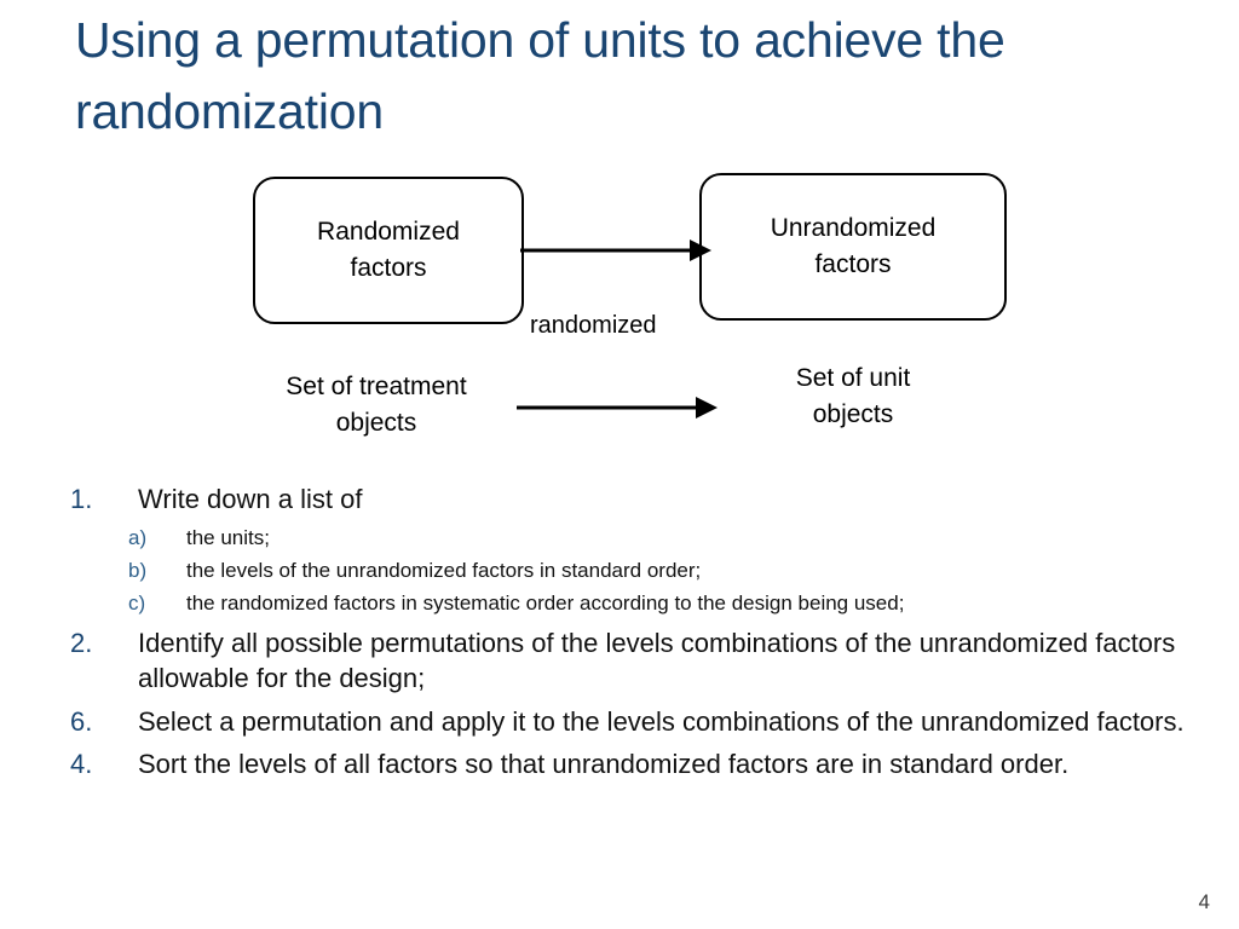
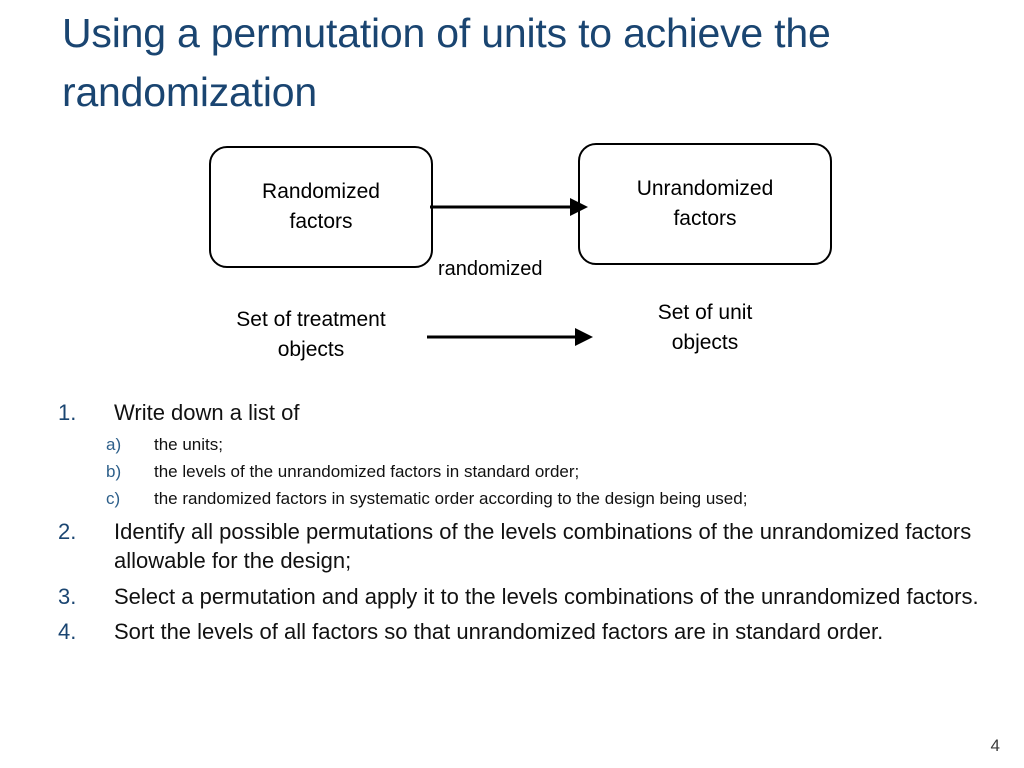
  Using a permutation of units to achieve the randomization
  Randomized
  factors
  Unrandomized
  factors
  randomized
  Set of treatment
  objects
  Set of unit
  objects
  1.
  Write down a list of
  a)
  the units;
  b)
  the levels of the unrandomized factors in standard order;
  c)
  the randomized factors in systematic order according to the design being used;
  2.
  Identify all possible permutations of the levels combinations of the unrandomized factors allowable for the design;
- 6.
+ 3.
  Select a permutation and apply it to the levels combinations of the unrandomized factors.
  4.
  Sort the levels of all factors so that unrandomized factors are in standard order.
  4
